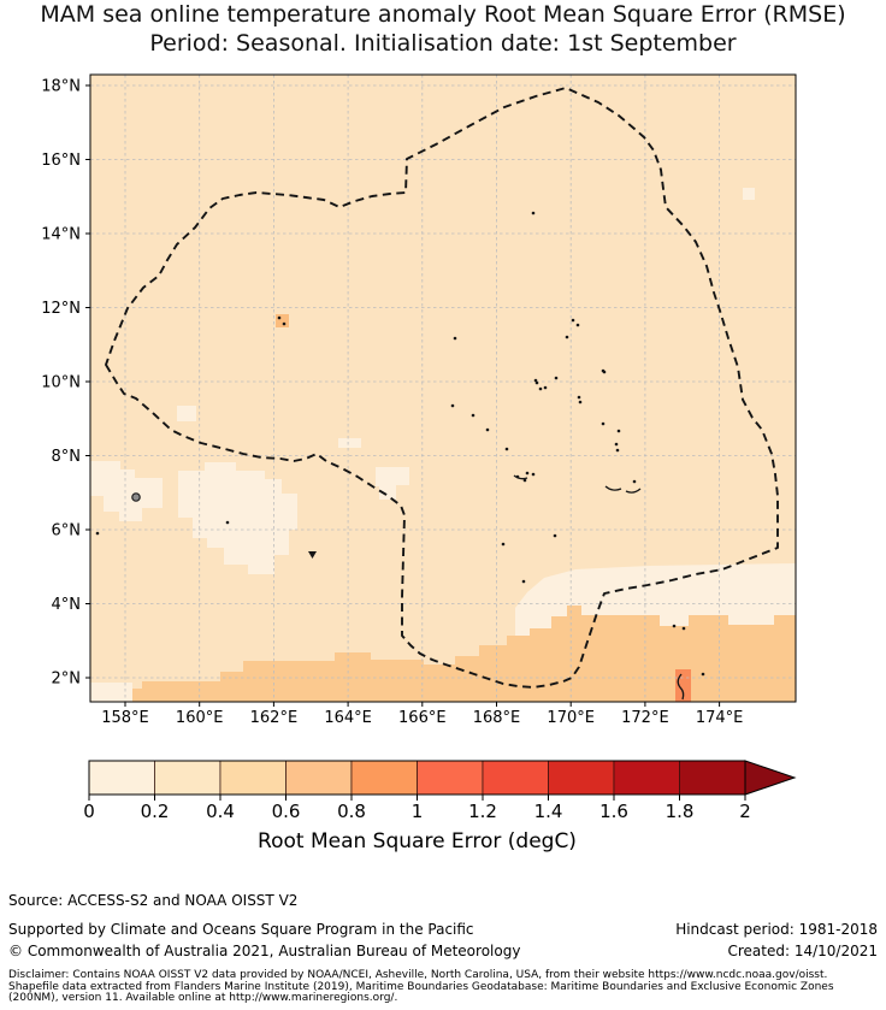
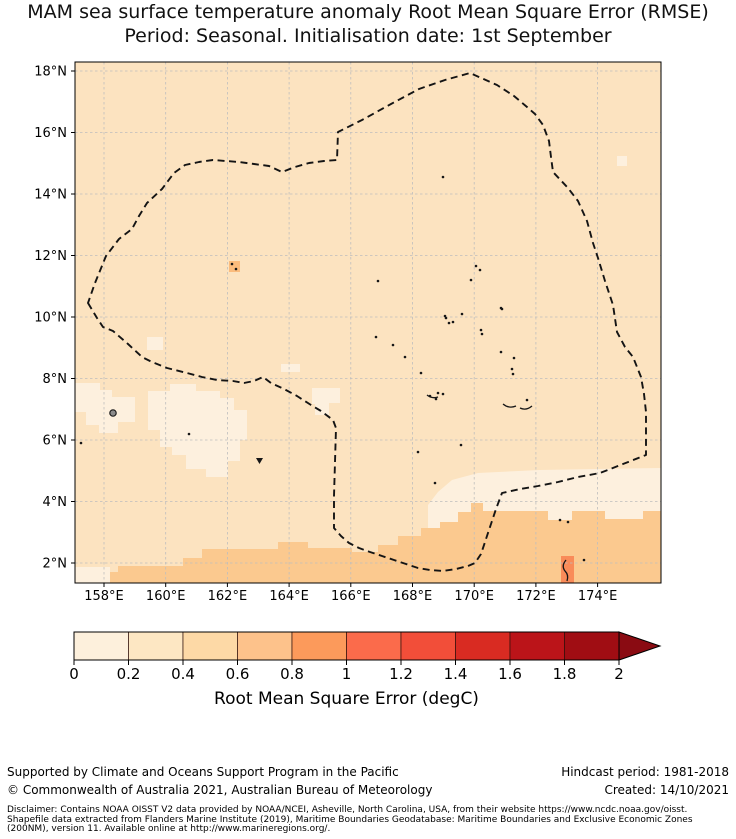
- MAM sea online temperature anomaly Root Mean Square Error (RMSE)
+ MAM sea surface temperature anomaly Root Mean Square Error (RMSE)
  Period: Seasonal. Initialisation date: 1st September
  158°E
  160°E
  162°E
  164°E
  166°E
  168°E
  170°E
  172°E
  174°E
  18°N
  16°N
  14°N
  12°N
  10°N
  8°N
  6°N
  4°N
  2°N
  0
  0.2
  0.4
  0.6
  0.8
  1
  1.2
  1.4
  1.6
  1.8
  2
  Root Mean Square Error (degC)
- Source: ACCESS-S2 and NOAA OISST V2
- Supported by Climate and Oceans Square Program in the Pacific
+ Supported by Climate and Oceans Support Program in the Pacific
  Hindcast period: 1981-2018
  © Commonwealth of Australia 2021, Australian Bureau of Meteorology
  Created: 14/10/2021
  Disclaimer: Contains NOAA OISST V2 data provided by NOAA/NCEI, Asheville, North Carolina, USA, from their website https://www.ncdc.noaa.gov/oisst.
  Shapefile data extracted from Flanders Marine Institute (2019), Maritime Boundaries Geodatabase: Maritime Boundaries and Exclusive Economic Zones
  (200NM), version 11. Available online at http://www.marineregions.org/.
